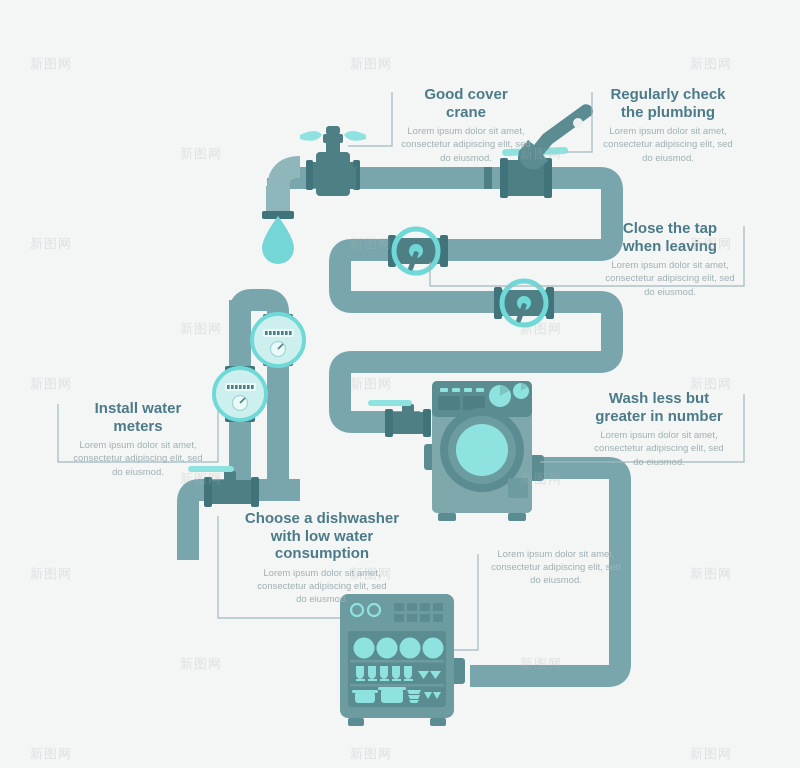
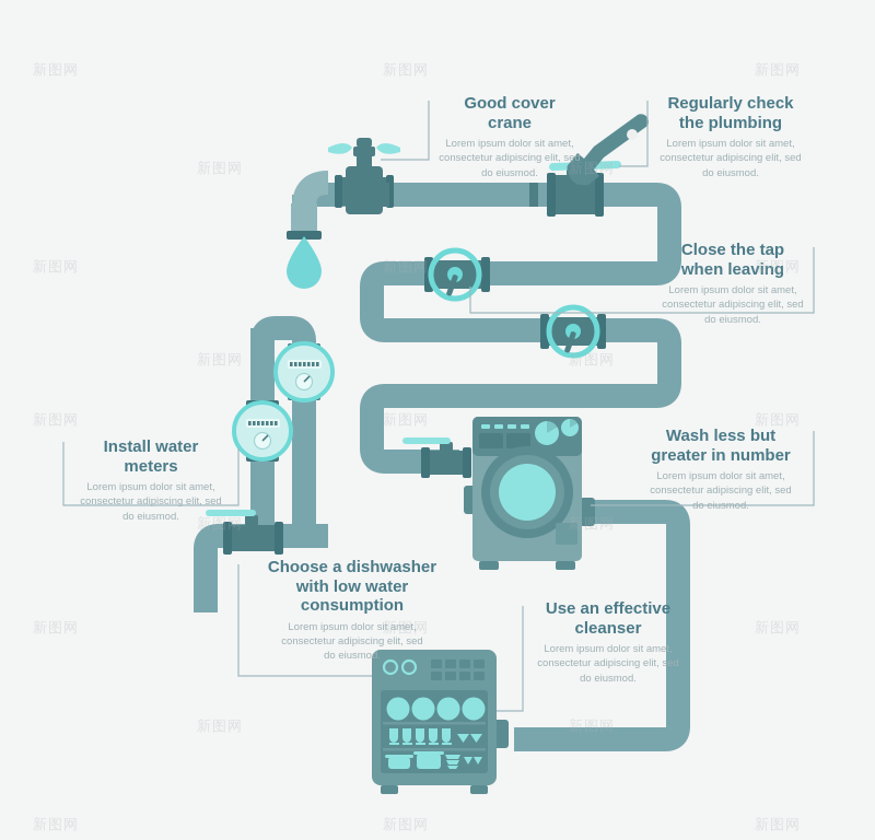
  Good cover
  crane
  Lorem ipsum dolor sit amet,
  consectetur adipiscing elit, sed
  do eiusmod.
  Regularly check
  the plumbing
  Lorem ipsum dolor sit amet,
  consectetur adipiscing elit, sed
  do eiusmod.
  Close the tap
  when leaving
  Lorem ipsum dolor sit amet,
  consectetur adipiscing elit, sed
  do eiusmod.
  Wash less but
  greater in number
  Lorem ipsum dolor sit amet,
  consectetur adipiscing elit, sed
  do eiusmod.
  Install water
  meters
  Lorem ipsum dolor sit amet,
  consectetur adipiscing elit, sed
  do eiusmod.
  Choose a dishwasher
  with low water consumption
  Lorem ipsum dolor sit amet,
  consectetur adipiscing elit, sed
  do eiusmod.
+ Use an effective
+ cleanser
  Lorem ipsum dolor sit amet,
  consectetur adipiscing elit, sed
  do eiusmod.
  新图网
  新图网
  新图网
  新图网
  新图网
  新图网
  新图网
  新图网
  新图网
